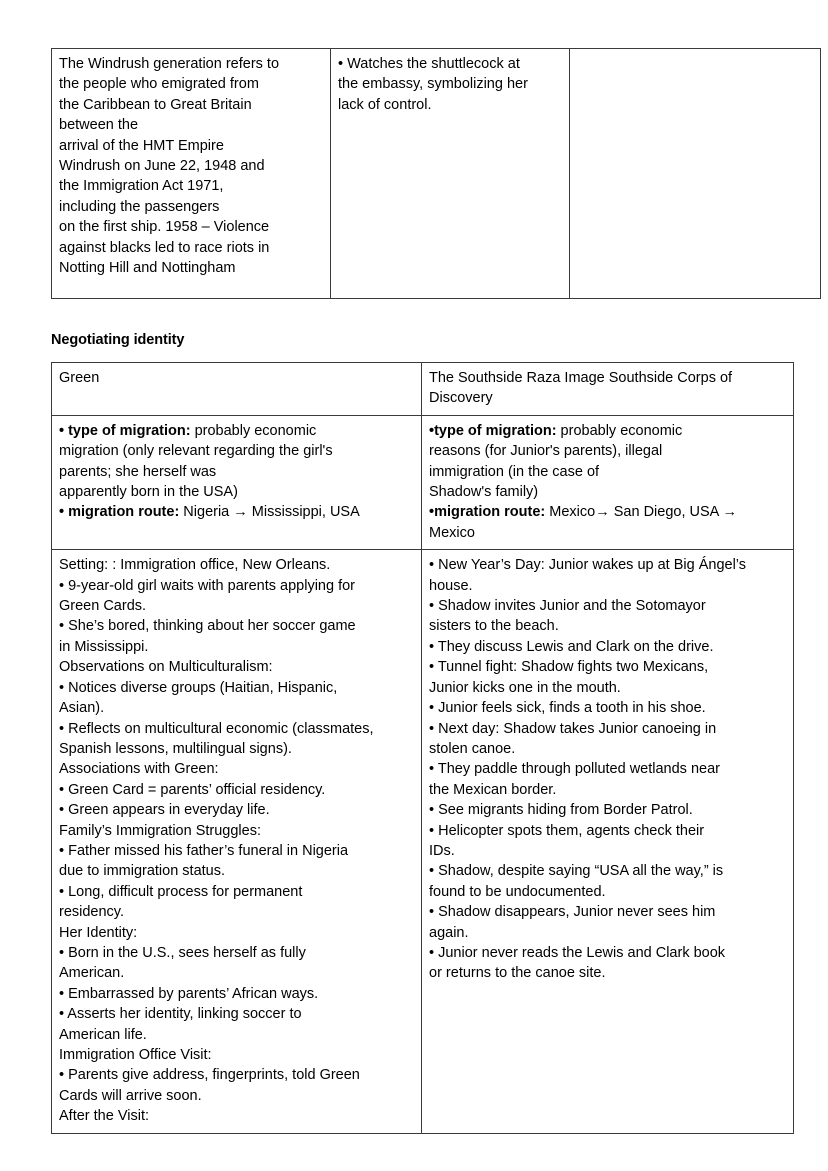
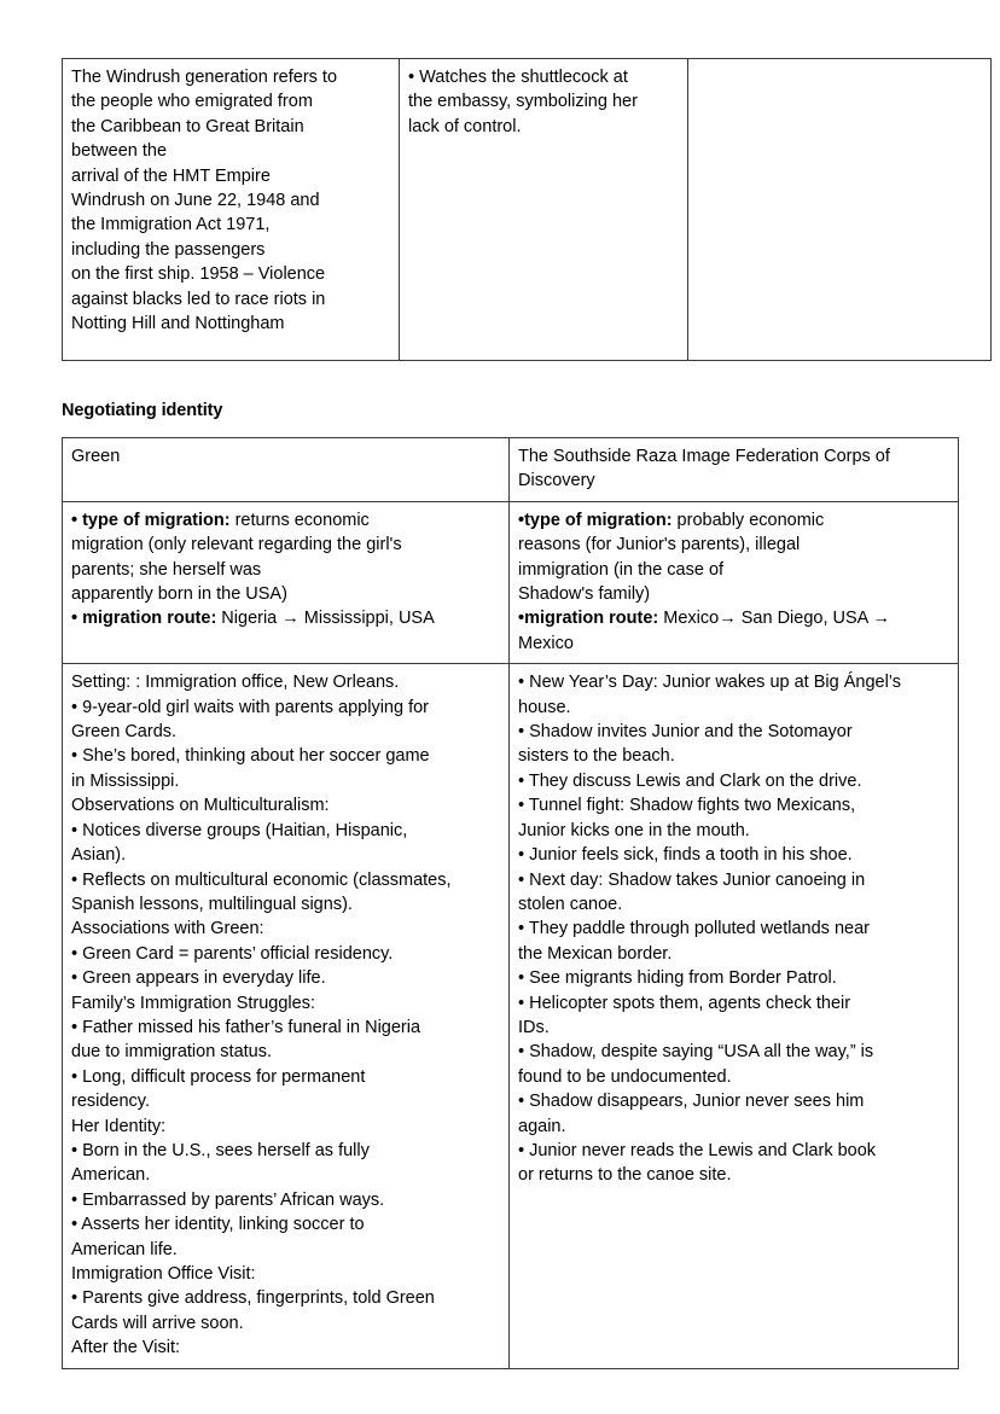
  The Windrush generation refers to the people who emigrated from the Caribbean to Great Britain between the arrival of the HMT Empire Windrush on June 22, 1948 and the Immigration Act 1971, including the passengers on the first ship. 1958 – Violence against blacks led to race riots in Notting Hill and Nottingham	• Watches the shuttlecock at the embassy, symbolizing her lack of control.
  Negotiating identity
- Green	The Southside Raza Image Southside Corps of Discovery
+ Green	The Southside Raza Image Federation Corps of Discovery
- • type of migration: probably economic migration (only relevant regarding the girl's parents; she herself was apparently born in the USA) • migration route: Nigeria → Mississippi, USA	•type of migration: probably economic reasons (for Junior's parents), illegal immigration (in the case of Shadow's family) •migration route: Mexico→ San Diego, USA → Mexico
+ • type of migration: returns economic migration (only relevant regarding the girl's parents; she herself was apparently born in the USA) • migration route: Nigeria → Mississippi, USA	•type of migration: probably economic reasons (for Junior's parents), illegal immigration (in the case of Shadow's family) •migration route: Mexico→ San Diego, USA → Mexico
  Setting: : Immigration office, New Orleans. • 9-year-old girl waits with parents applying for Green Cards. • She’s bored, thinking about her soccer game in Mississippi. Observations on Multiculturalism: • Notices diverse groups (Haitian, Hispanic, Asian). • Reflects on multicultural economic (classmates, Spanish lessons, multilingual signs). Associations with Green: • Green Card = parents’ official residency. • Green appears in everyday life. Family’s Immigration Struggles: • Father missed his father’s funeral in Nigeria due to immigration status. • Long, difficult process for permanent residency. Her Identity: • Born in the U.S., sees herself as fully American. • Embarrassed by parents’ African ways. • Asserts her identity, linking soccer to American life. Immigration Office Visit: • Parents give address, fingerprints, told Green Cards will arrive soon. After the Visit:	• New Year’s Day: Junior wakes up at Big Ángel’s house. • Shadow invites Junior and the Sotomayor sisters to the beach. • They discuss Lewis and Clark on the drive. • Tunnel fight: Shadow fights two Mexicans, Junior kicks one in the mouth. • Junior feels sick, finds a tooth in his shoe. • Next day: Shadow takes Junior canoeing in stolen canoe. • They paddle through polluted wetlands near the Mexican border. • See migrants hiding from Border Patrol. • Helicopter spots them, agents check their IDs. • Shadow, despite saying “USA all the way,” is found to be undocumented. • Shadow disappears, Junior never sees him again. • Junior never reads the Lewis and Clark book or returns to the canoe site.
